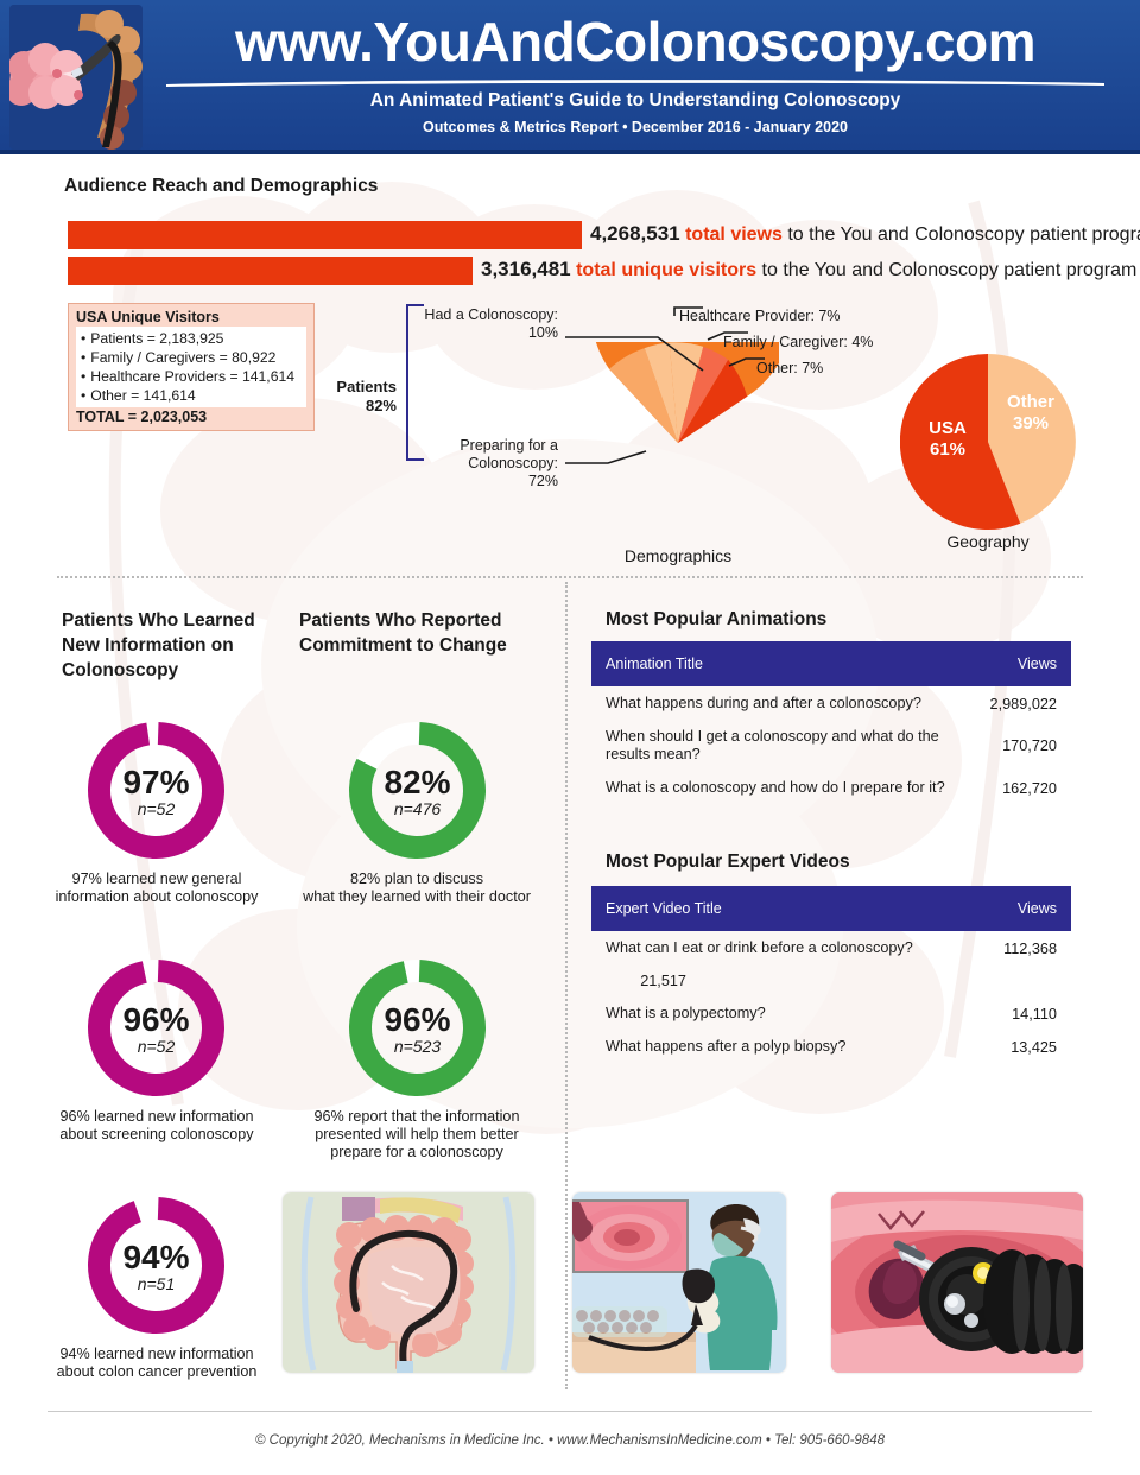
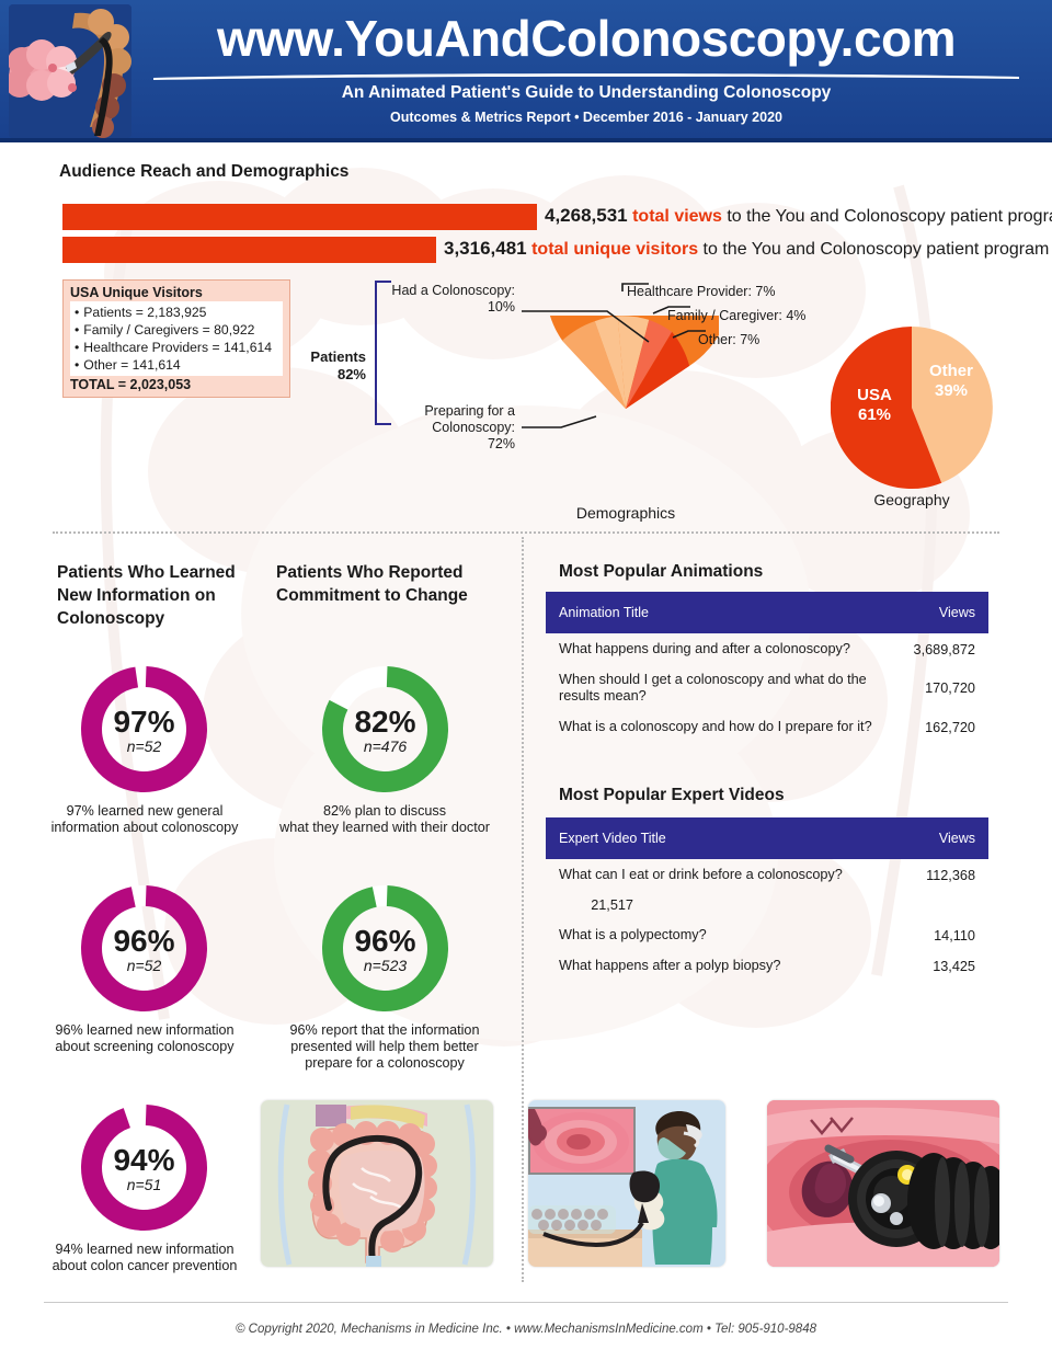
  www.YouAndColonoscopy.com
  An Animated Patient's Guide to Understanding Colonoscopy
  Outcomes & Metrics Report • December 2016 - January 2020
  Audience Reach and Demographics
  4,268,531 total views to the You and Colonoscopy patient progr
  3,316,481 total unique visitors to the You and Colonoscopy patient program
  USA Unique Visitors
  Patients = 2,183,925
  Family / Caregivers = 80,922
  Healthcare Providers = 141,614
  Other = 141,614
  TOTAL = 2,023,053
  Patients
  82%
  Demographics
  Had a Colonoscopy:
  10%
  Healthcare Provider: 7%
  Family / Caregiver: 4%
  Other: 7%
  Preparing for a
  Colonoscopy:
  72%
  Geography
  USA
  61%
  Other
  39%
  Patients Who Learned New Information on Colonoscopy
  Patients Who Reported Commitment to Change
  97%
  n=52
  97% learned new general
  information about colonoscopy
  82%
  n=476
  82% plan to discuss
  what they learned with their doctor
  96%
  n=52
  96% learned new information
  about screening colonoscopy
  96%
  n=523
  96% report that the information
  presented will help them better
  prepare for a colonoscopy
  94%
  n=51
  94% learned new information
  about colon cancer prevention
  Most Popular Animations
  Animation Title
  Views
  What happens during and after a colonoscopy?
- 2,989,022
+ 3,689,872
  When should I get a colonoscopy and what do the results mean?
  170,720
  What is a colonoscopy and how do I prepare for it?
  162,720
  Most Popular Expert Videos
  Expert Video Title
  Views
  What can I eat or drink before a colonoscopy?
  112,368
  21,517
  What is a polypectomy?
  14,110
  What happens after a polyp biopsy?
  13,425
- © Copyright 2020, Mechanisms in Medicine Inc. • www.MechanismsInMedicine.com • Tel: 905-660-9848
+ © Copyright 2020, Mechanisms in Medicine Inc. • www.MechanismsInMedicine.com • Tel: 905-910-9848
